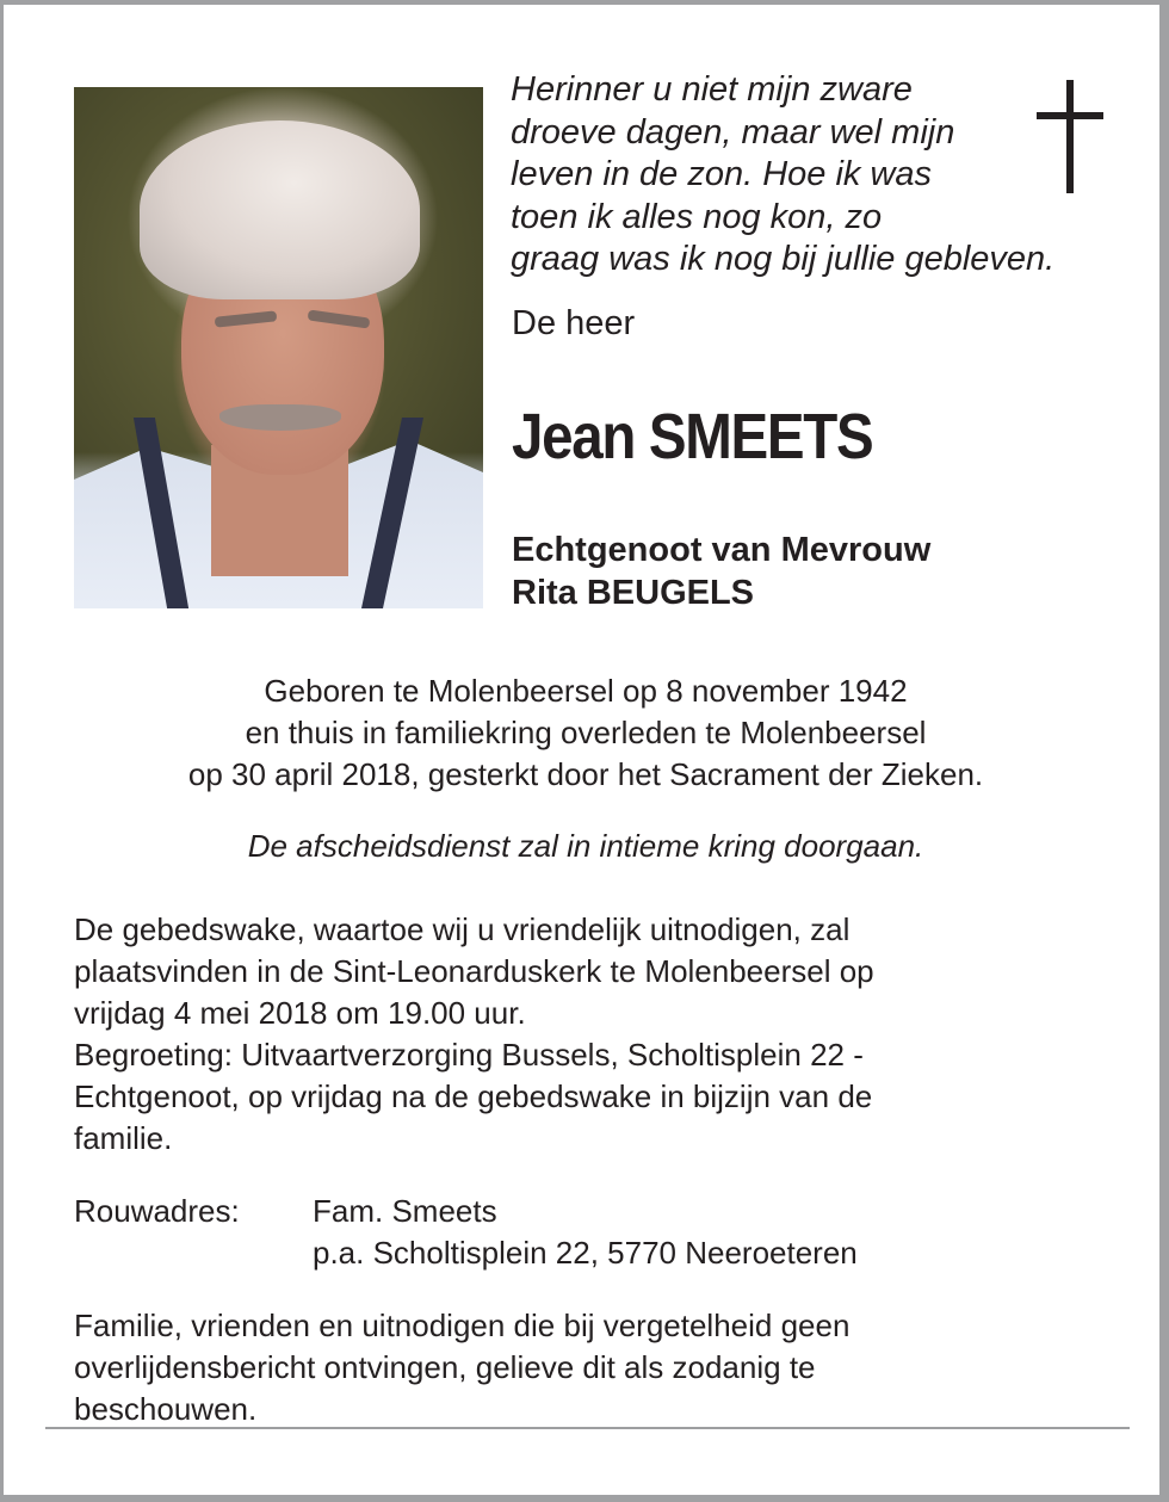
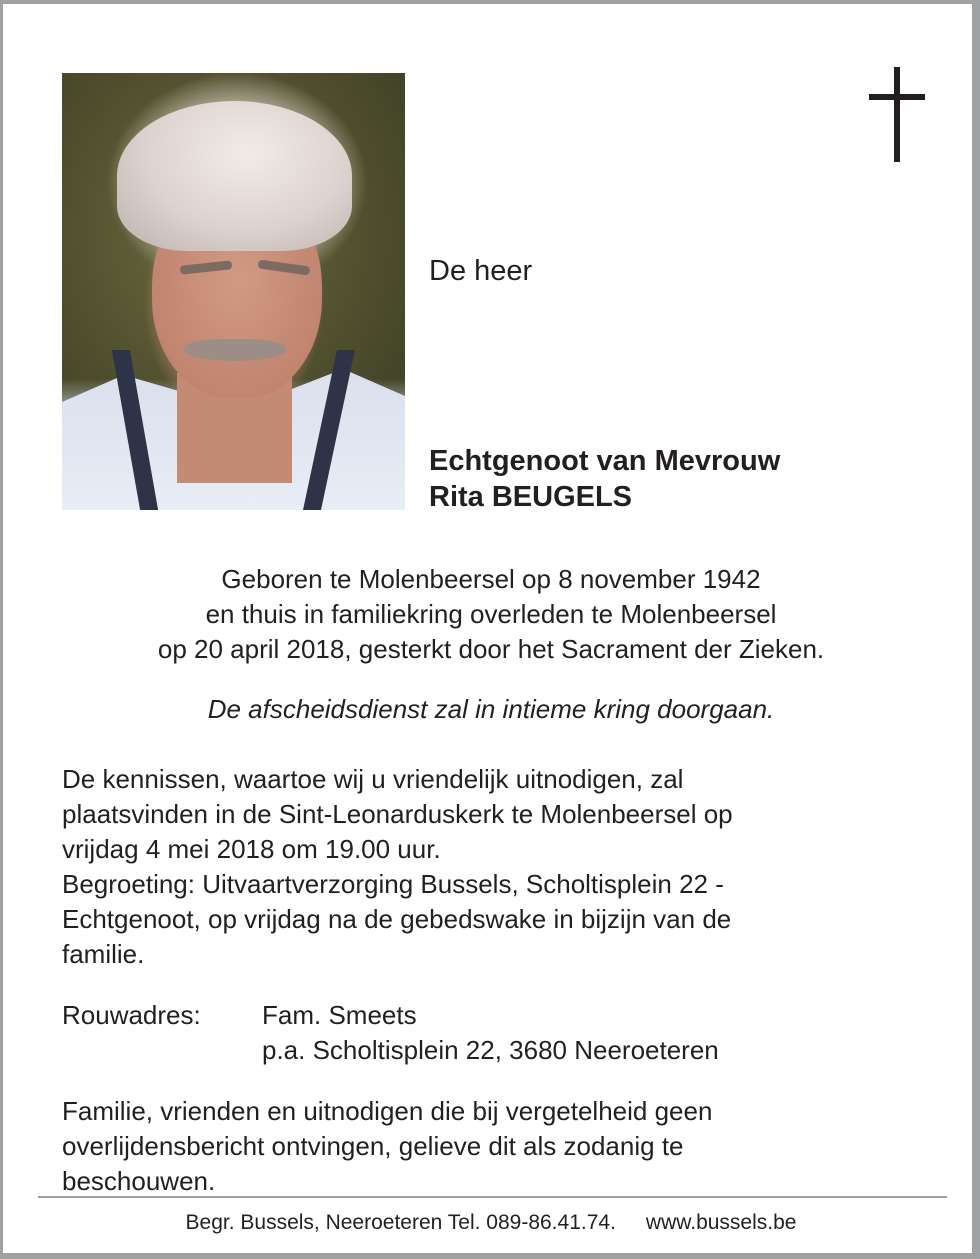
- Herinner u niet mijn zware
- droeve dagen, maar wel mijn
- leven in de zon. Hoe ik was
- toen ik alles nog kon, zo
- graag was ik nog bij jullie gebleven.
  De heer
- Jean SMEETS
  Echtgenoot van Mevrouw
  Rita BEUGELS
  Geboren te Molenbeersel op 8 november 1942
  en thuis in familiekring overleden te Molenbeersel
- op 30 april 2018, gesterkt door het Sacrament der Zieken.
+ op 20 april 2018, gesterkt door het Sacrament der Zieken.
  De afscheidsdienst zal in intieme kring doorgaan.
- De gebedswake, waartoe wij u vriendelijk uitnodigen, zal
+ De kennissen, waartoe wij u vriendelijk uitnodigen, zal
  plaatsvinden in de Sint-Leonarduskerk te Molenbeersel op
  vrijdag 4 mei 2018 om 19.00 uur.
  Begroeting: Uitvaartverzorging Bussels, Scholtisplein 22 -
  Echtgenoot, op vrijdag na de gebedswake in bijzijn van de
  familie.
  Rouwadres:
  Fam. Smeets
- p.a. Scholtisplein 22, 5770 Neeroeteren
+ p.a. Scholtisplein 22, 3680 Neeroeteren
  Familie, vrienden en uitnodigen die bij vergetelheid geen
  overlijdensbericht ontvingen, gelieve dit als zodanig te
  beschouwen.
+ Begr. Bussels, Neeroeteren Tel. 089-86.41.74. www.bussels.be
